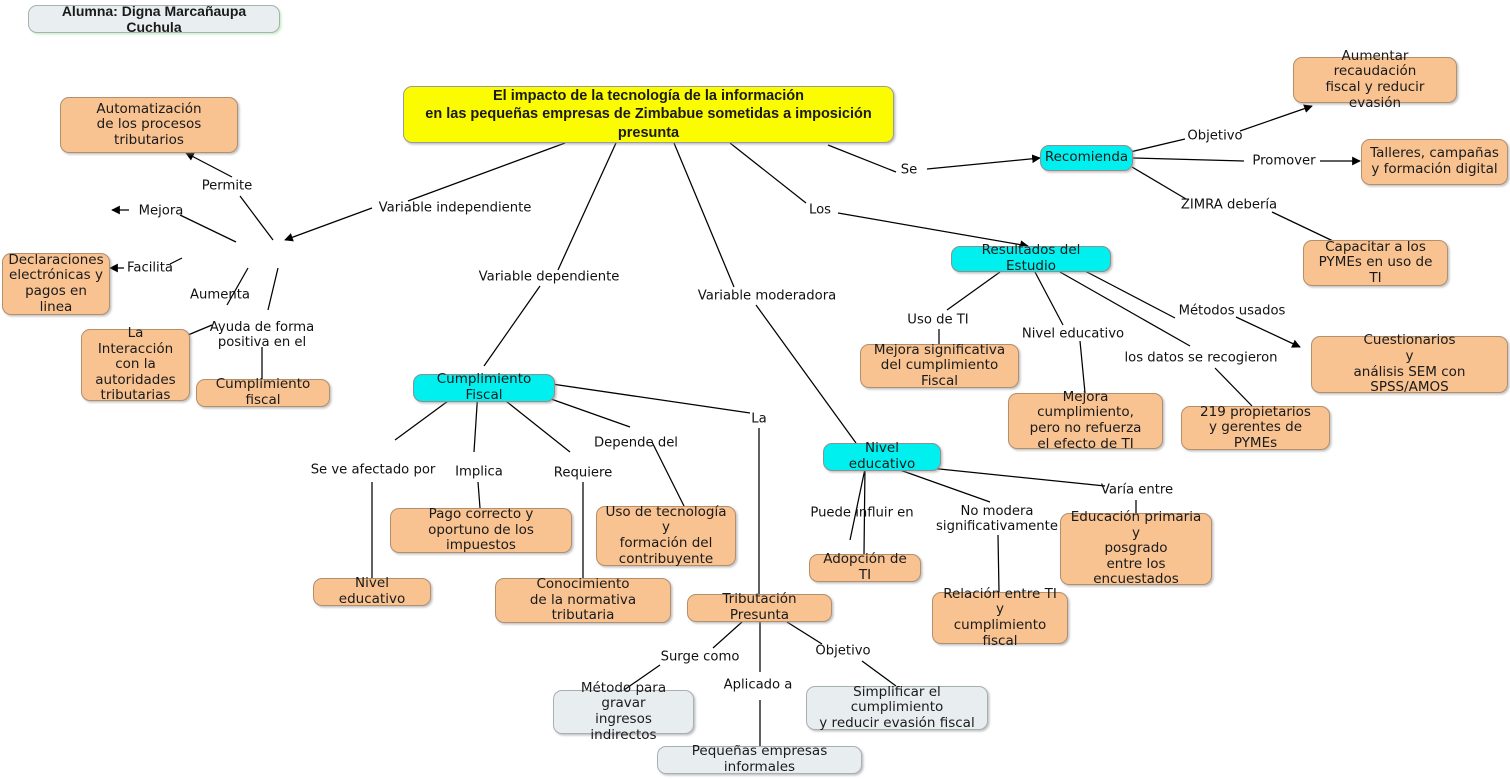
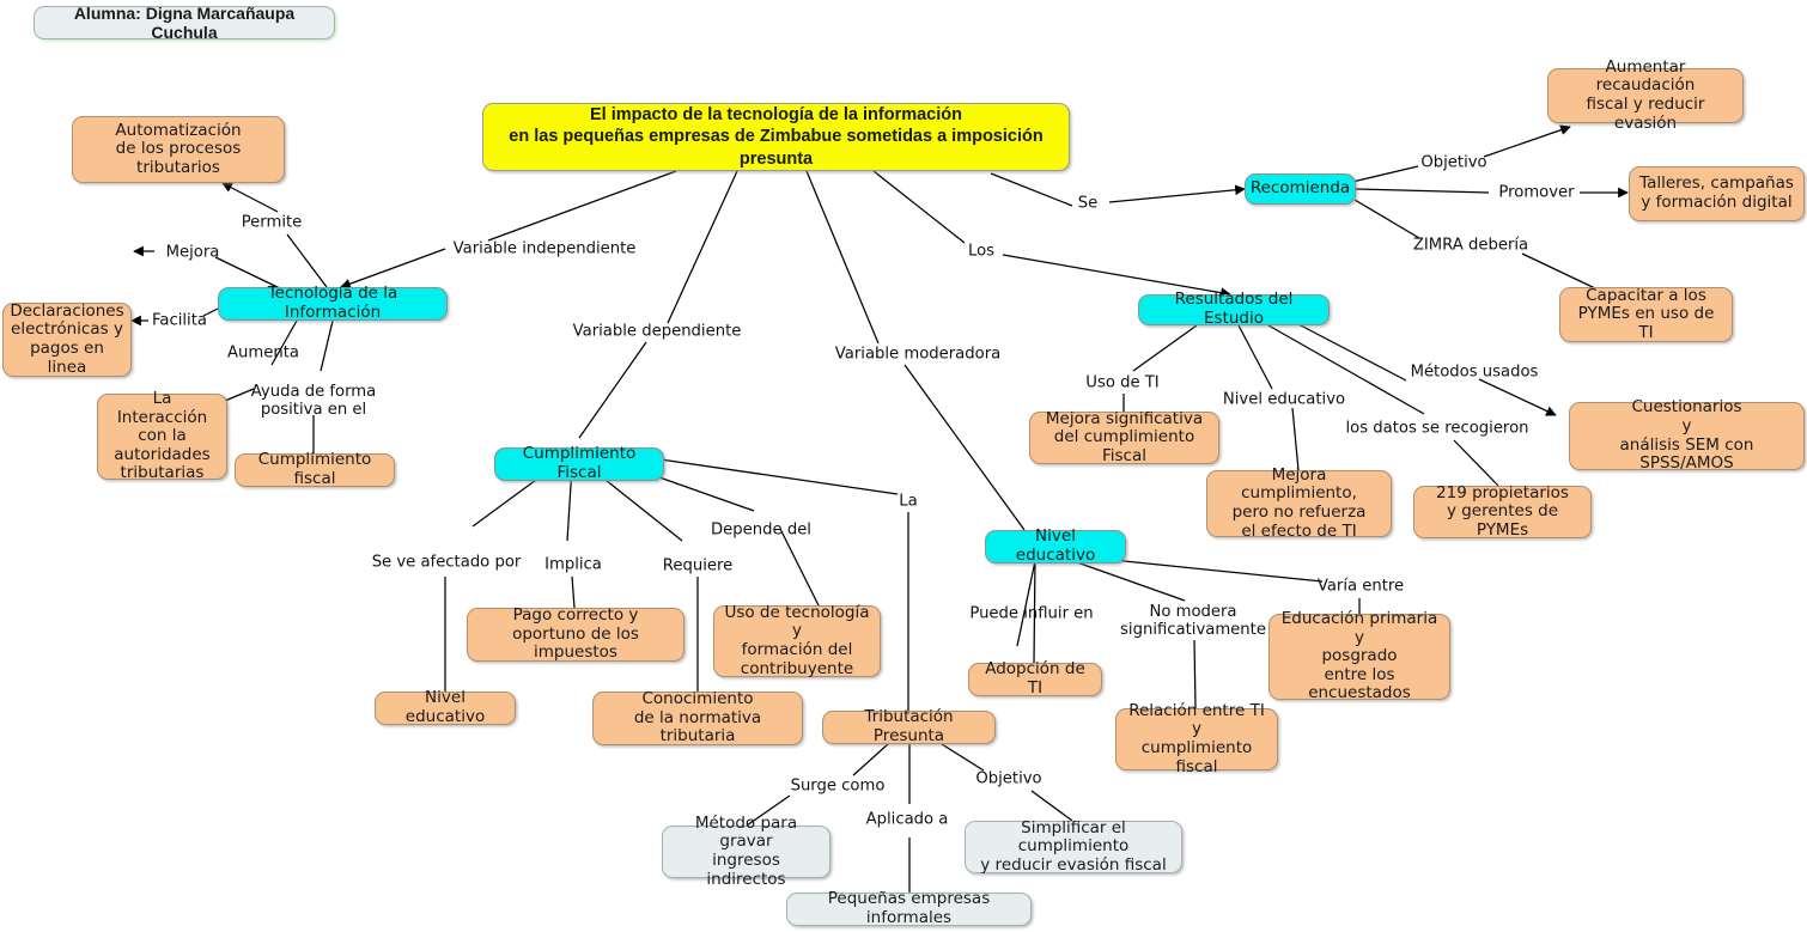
  Alumna: Digna Marcañaupa Cuchula
  El impacto de la tecnología de la información
  en las pequeñas empresas de Zimbabue sometidas a imposición presunta
+ Tecnología de la Información
  Automatización
  de los procesos tributarios
  Declaraciones
  electrónicas y
  pagos en linea
  La Interacción
  con la
  autoridades
  tributarias
  Cumplimiento fiscal
  Cumplimiento Fiscal
  Nivel educativo
  Pago correcto y
  oportuno de los impuestos
  Conocimiento
  de la normativa tributaria
  Uso de tecnología y
  formación del
  contribuyente
  Tributación Presunta
  Método para gravar
  ingresos indirectos
  Pequeñas empresas informales
  Simplificar el cumplimiento
  y reducir evasión fiscal
  Nivel educativo
  Adopción de TI
  Relación entre TI
  y
  cumplimiento fiscal
  Educación primaria
  y
  posgrado
  entre los encuestados
  Resultados del Estudio
  Mejora significativa
  del cumplimiento Fiscal
  Mejora cumplimiento,
  pero no refuerza
  el efecto de TI
  219 propietarios
  y gerentes de PYMEs
  Cuestionarios
  y
  análisis SEM con SPSS/AMOS
  Recomienda
  Aumentar recaudación
  fiscal y reducir evasión
  Talleres, campañas
  y formación digital
  Capacitar a los
  PYMEs en uso de TI
  Variable independiente
  Variable dependiente
  Variable moderadora
  Los
  Se
  Permite
  Mejora
  Facilita
  Aumenta
  Ayuda de forma
  positiva en el
  Se ve afectado por
  Implica
  Requiere
  Depende del
  La
  Surge como
  Aplicado a
  Objetivo
  Puede influir en
  No modera
  significativamente
  Varía entre
  Uso de TI
  Nivel educativo
  los datos se recogieron
  Métodos usados
  Objetivo
  Promover
  ZIMRA debería
